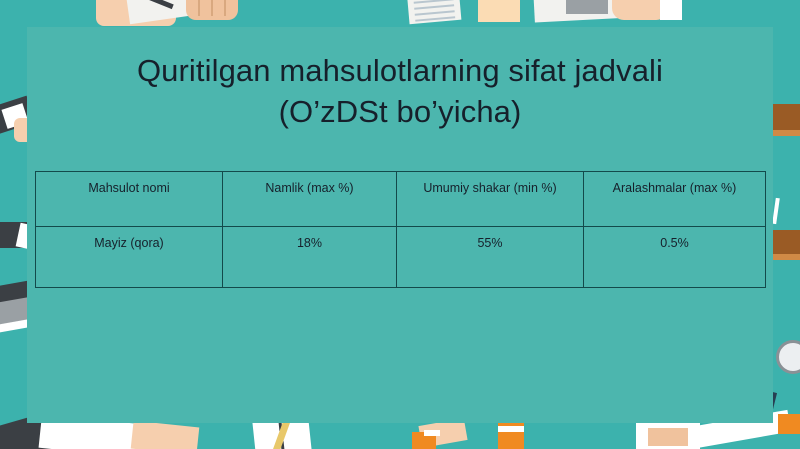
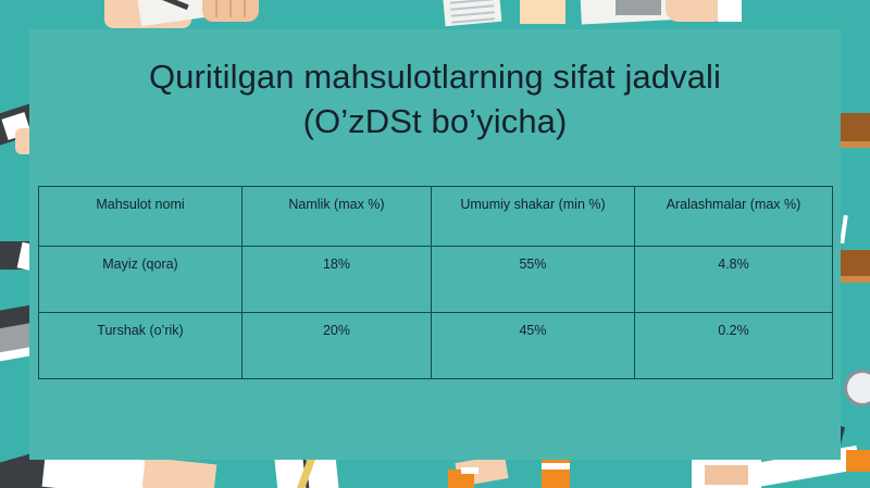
  Quritilgan mahsulotlarning sifat jadvali
  (O’zDSt bo’yicha)
  Mahsulot nomi	Namlik (max %)	Umumiy shakar (min %)	Aralashmalar (max %)
- Mayiz (qora)	18%	55%	0.5%
+ Mayiz (qora)	18%	55%	4.8%
+ Turshak (o’rik)	20%	45%	0.2%
